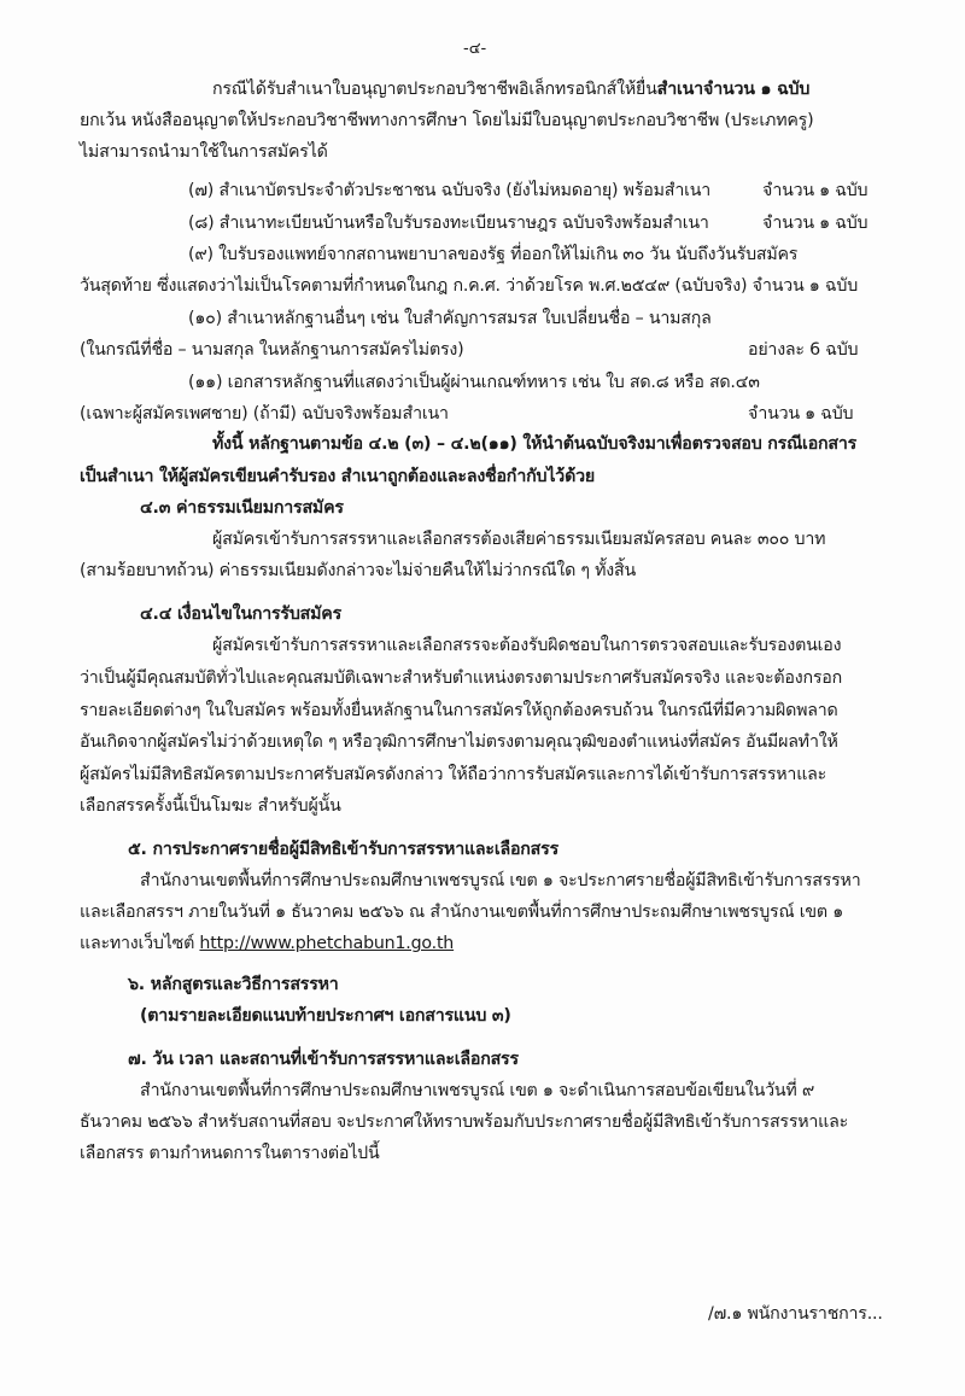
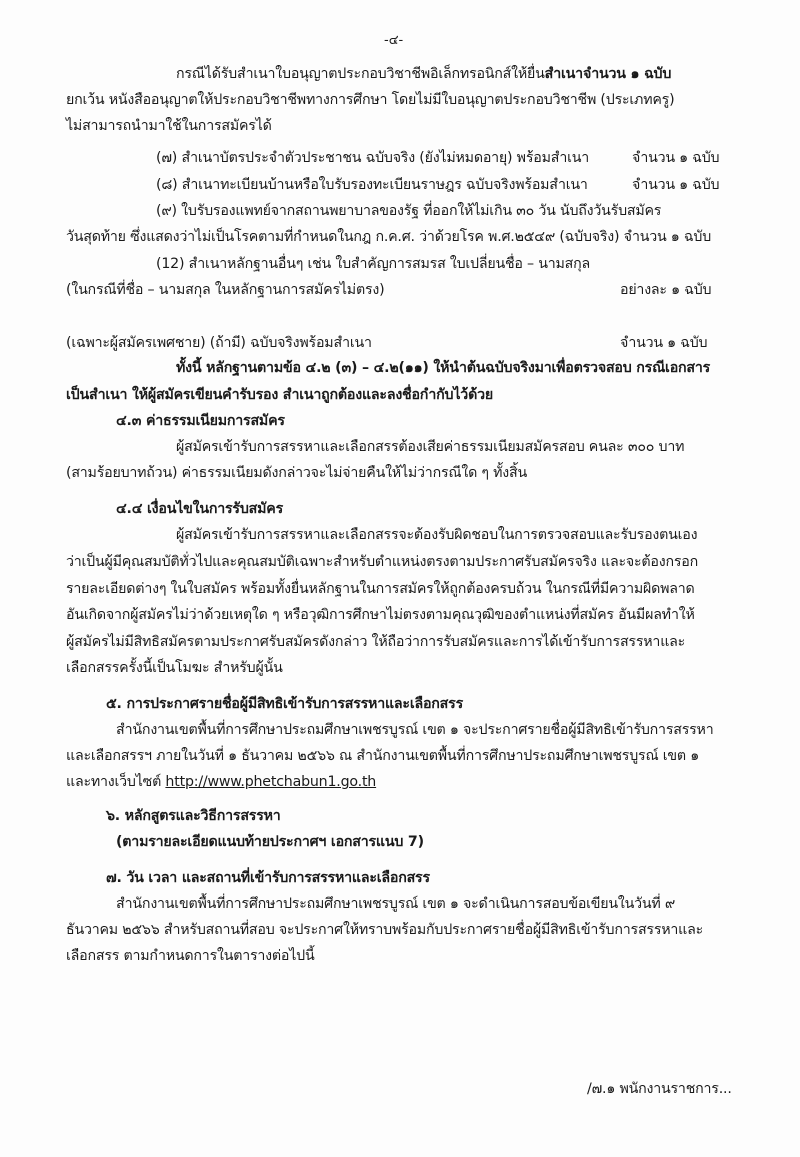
  -๔-
  กรณีได้รับสำเนาใบอนุญาตประกอบวิชาชีพอิเล็กทรอนิกส์ให้ยื่นสำเนาจำนวน ๑ ฉบับ
  ยกเว้น หนังสืออนุญาตให้ประกอบวิชาชีพทางการศึกษา โดยไม่มีใบอนุญาตประกอบวิชาชีพ (ประเภทครู)
  ไม่สามารถนำมาใช้ในการสมัครได้
  (๗) สำเนาบัตรประจำตัวประชาชน ฉบับจริง (ยังไม่หมดอายุ) พร้อมสำเนา
  จำนวน ๑ ฉบับ
  (๘) สำเนาทะเบียนบ้านหรือใบรับรองทะเบียนราษฎร ฉบับจริงพร้อมสำเนา
  จำนวน ๑ ฉบับ
  (๙) ใบรับรองแพทย์จากสถานพยาบาลของรัฐ ที่ออกให้ไม่เกิน ๓๐ วัน นับถึงวันรับสมัคร
  วันสุดท้าย ซึ่งแสดงว่าไม่เป็นโรคตามที่กำหนดในกฎ ก.ค.ศ. ว่าด้วยโรค พ.ศ.๒๕๔๙ (ฉบับจริง) จำนวน ๑ ฉบับ
- (๑๐) สำเนาหลักฐานอื่นๆ เช่น ใบสำคัญการสมรส ใบเปลี่ยนชื่อ – นามสกุล
+ (12) สำเนาหลักฐานอื่นๆ เช่น ใบสำคัญการสมรส ใบเปลี่ยนชื่อ – นามสกุล
  (ในกรณีที่ชื่อ – นามสกุล ในหลักฐานการสมัครไม่ตรง)
- อย่างละ 6 ฉบับ
+ อย่างละ ๑ ฉบับ
- (๑๑) เอกสารหลักฐานที่แสดงว่าเป็นผู้ผ่านเกณฑ์ทหาร เช่น ใบ สด.๘ หรือ สด.๔๓
  (เฉพาะผู้สมัครเพศชาย) (ถ้ามี) ฉบับจริงพร้อมสำเนา
  จำนวน ๑ ฉบับ
  ทั้งนี้ หลักฐานตามข้อ ๔.๒ (๓) – ๔.๒(๑๑) ให้นำต้นฉบับจริงมาเพื่อตรวจสอบ กรณีเอกสาร
  เป็นสำเนา ให้ผู้สมัครเขียนคำรับรอง สำเนาถูกต้องและลงชื่อกำกับไว้ด้วย
  ๔.๓ ค่าธรรมเนียมการสมัคร
  ผู้สมัครเข้ารับการสรรหาและเลือกสรรต้องเสียค่าธรรมเนียมสมัครสอบ คนละ ๓๐๐ บาท
  (สามร้อยบาทถ้วน) ค่าธรรมเนียมดังกล่าวจะไม่จ่ายคืนให้ไม่ว่ากรณีใด ๆ ทั้งสิ้น
  ๔.๔ เงื่อนไขในการรับสมัคร
  ผู้สมัครเข้ารับการสรรหาและเลือกสรรจะต้องรับผิดชอบในการตรวจสอบและรับรองตนเอง
  ว่าเป็นผู้มีคุณสมบัติทั่วไปและคุณสมบัติเฉพาะสำหรับตำแหน่งตรงตามประกาศรับสมัครจริง และจะต้องกรอก
  รายละเอียดต่างๆ ในใบสมัคร พร้อมทั้งยื่นหลักฐานในการสมัครให้ถูกต้องครบถ้วน ในกรณีที่มีความผิดพลาด
  อันเกิดจากผู้สมัครไม่ว่าด้วยเหตุใด ๆ หรือวุฒิการศึกษาไม่ตรงตามคุณวุฒิของตำแหน่งที่สมัคร อันมีผลทำให้
  ผู้สมัครไม่มีสิทธิสมัครตามประกาศรับสมัครดังกล่าว ให้ถือว่าการรับสมัครและการได้เข้ารับการสรรหาและ
  เลือกสรรครั้งนี้เป็นโมฆะ สำหรับผู้นั้น
  ๕. การประกาศรายชื่อผู้มีสิทธิเข้ารับการสรรหาและเลือกสรร
  สำนักงานเขตพื้นที่การศึกษาประถมศึกษาเพชรบูรณ์ เขต ๑ จะประกาศรายชื่อผู้มีสิทธิเข้ารับการสรรหา
  และเลือกสรรฯ ภายในวันที่ ๑ ธันวาคม ๒๕๖๖ ณ สำนักงานเขตพื้นที่การศึกษาประถมศึกษาเพชรบูรณ์ เขต ๑
  และทางเว็บไซต์ http://www.phetchabun1.go.th
  ๖. หลักสูตรและวิธีการสรรหา
- (ตามรายละเอียดแนบท้ายประกาศฯ เอกสารแนบ ๓)
+ (ตามรายละเอียดแนบท้ายประกาศฯ เอกสารแนบ 7)
  ๗. วัน เวลา และสถานที่เข้ารับการสรรหาและเลือกสรร
  สำนักงานเขตพื้นที่การศึกษาประถมศึกษาเพชรบูรณ์ เขต ๑ จะดำเนินการสอบข้อเขียนในวันที่ ๙
  ธันวาคม ๒๕๖๖ สำหรับสถานที่สอบ จะประกาศให้ทราบพร้อมกับประกาศรายชื่อผู้มีสิทธิเข้ารับการสรรหาและ
  เลือกสรร ตามกำหนดการในตารางต่อไปนี้
  /๗.๑ พนักงานราชการ...
